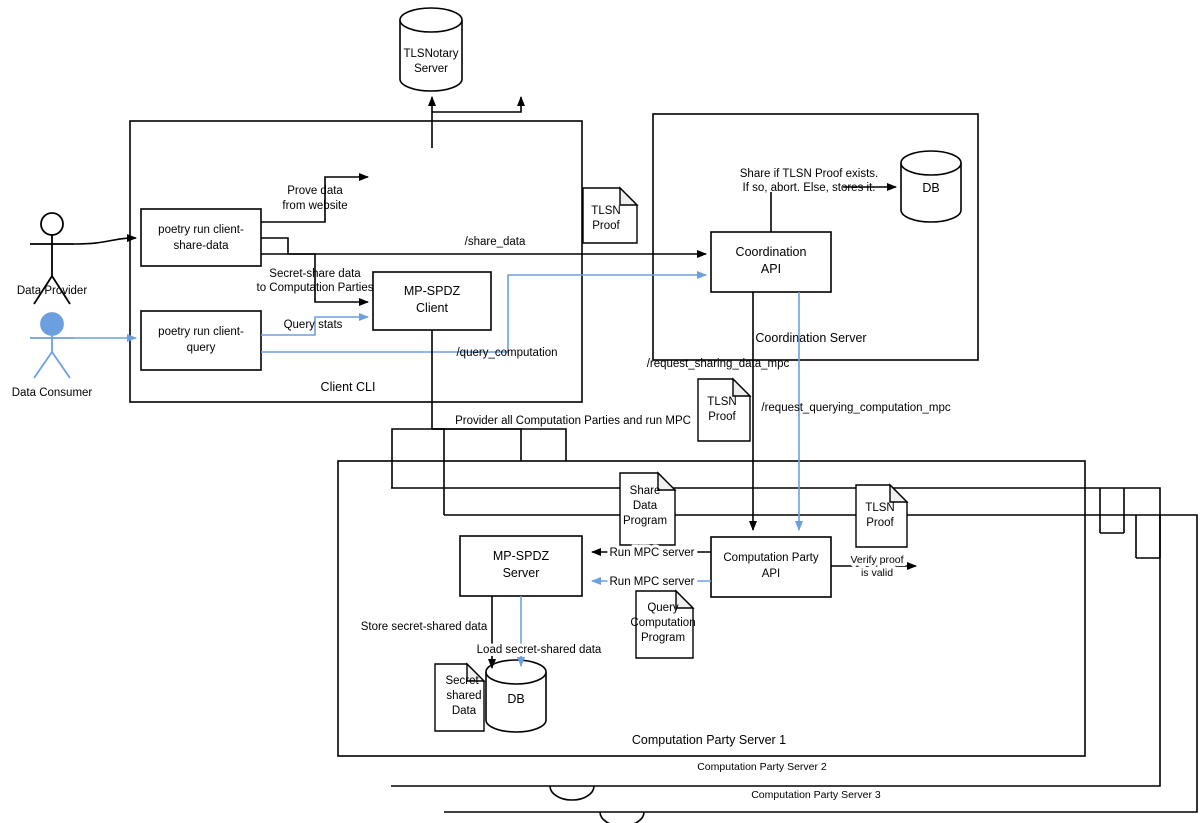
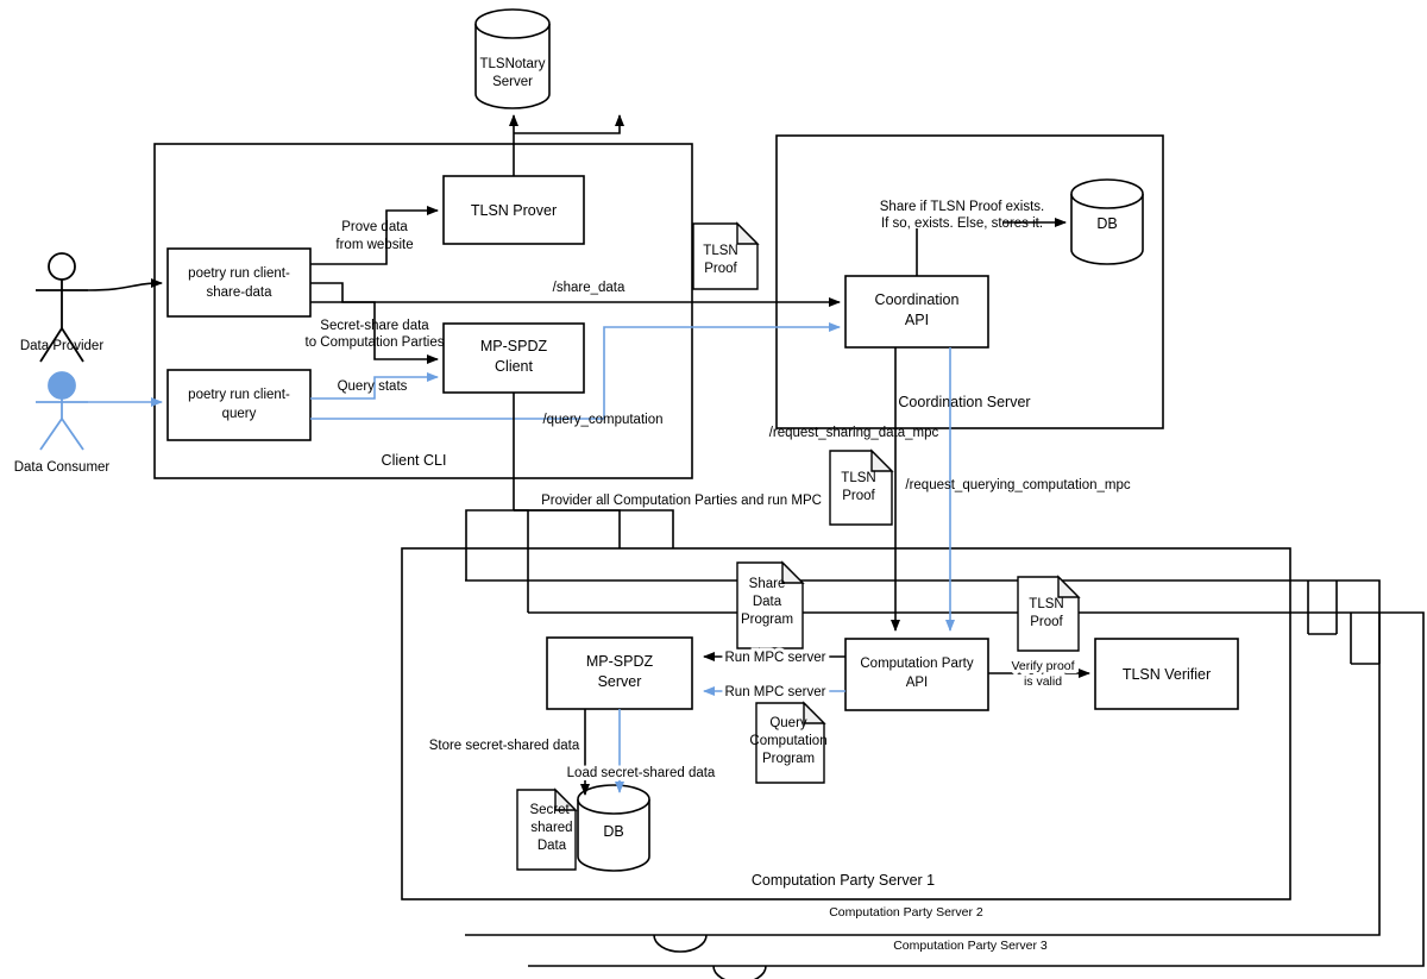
  Client CLI
  Coordination Server
  Computation Party Server 3
  Computation Party Server 2
  Computation Party Server 1
  Data Provider
  Data Consumer
  TLSNotary
  Server
+ TLSN Prover
  poetry run client-
  share-data
  poetry run client-
  query
  MP-SPDZ
  Client
  Coordination
  API
  MP-SPDZ
  Server
  Computation Party
  API
+ TLSN Verifier
  TLSN
  Proof
  TLSN
  Proof
  TLSN
  Proof
  Share
  Data
  Program
  Query
  Computation
  Program
  Secret-
  shared
  Data
  DB
  DB
  Prove data
  from website
  /share_data
  Secret-share data
  to Computation Parties
  Query stats
  /query_computation
  Share if TLSN Proof exists.
- If so, abort. Else, stores it.
+ If so, exists. Else, stores it.
  /request_sharing_data_mpc
  /request_querying_computation_mpc
  Provider all Computation Parties and run MPC
  Run MPC server
  Run MPC server
  Store secret-shared data
  Load secret-shared data
  Verify proof
  is valid
